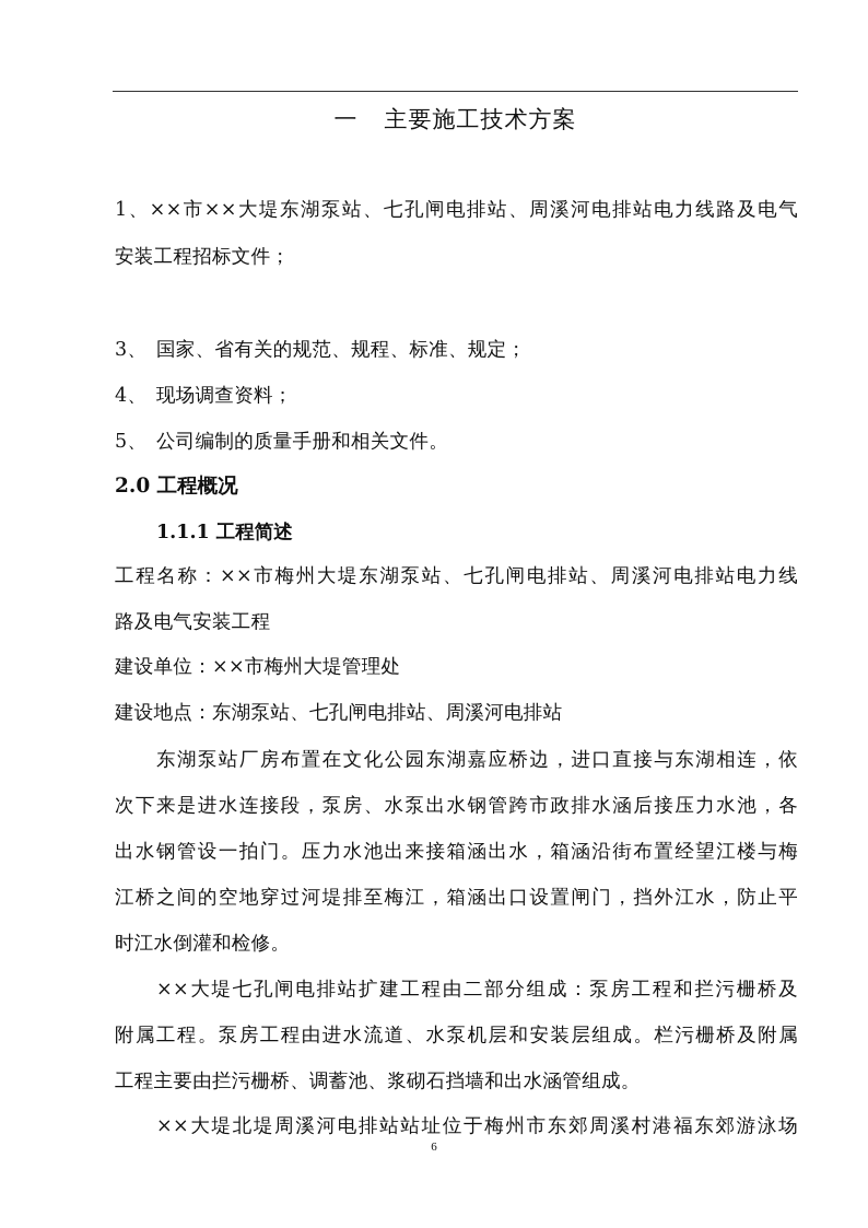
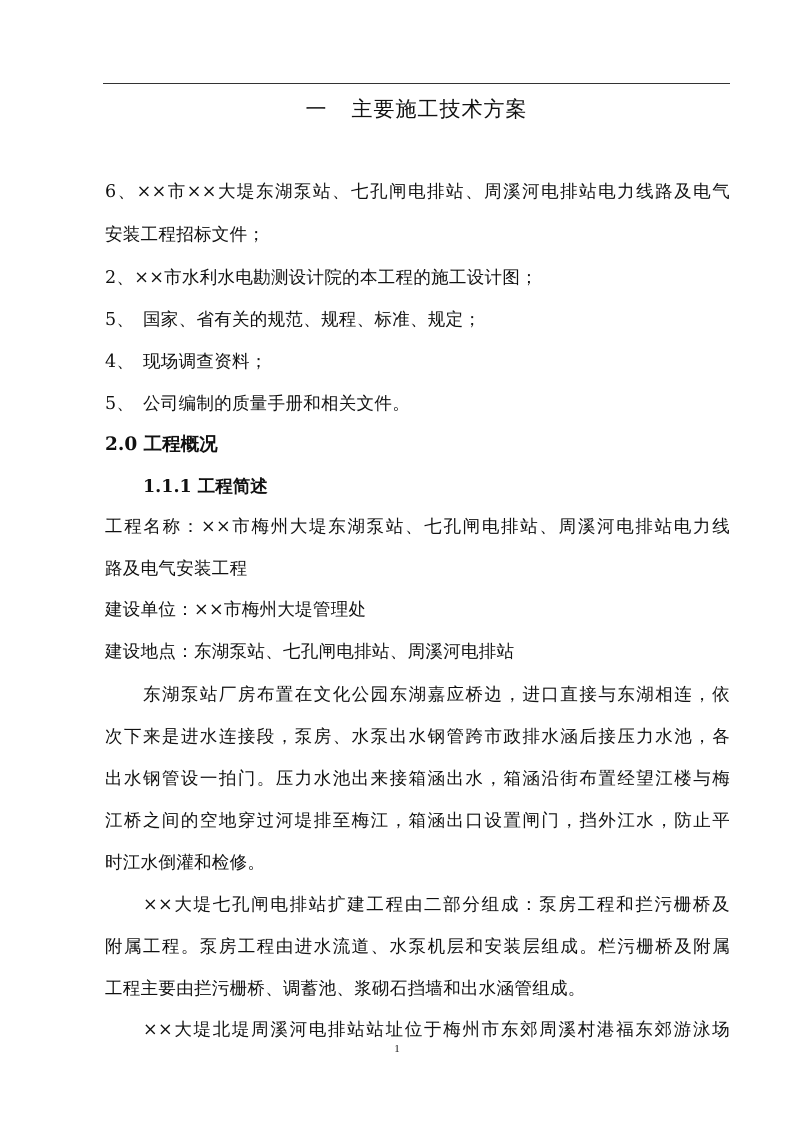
  一 主要施工技术方案
- 1、××市××大堤东湖泵站、七孔闸电排站、周溪河电排站电力线路及电气
+ 6、××市××大堤东湖泵站、七孔闸电排站、周溪河电排站电力线路及电气
  安装工程招标文件；
+ 2、××市水利水电勘测设计院的本工程的施工设计图；
- 3、 国家、省有关的规范、规程、标准、规定；
+ 5、 国家、省有关的规范、规程、标准、规定；
  4、 现场调查资料；
  5、 公司编制的质量手册和相关文件。
  2.0 工程概况
  1.1.1 工程简述
  工程名称：××市梅州大堤东湖泵站、七孔闸电排站、周溪河电排站电力线
  路及电气安装工程
  建设单位：××市梅州大堤管理处
  建设地点：东湖泵站、七孔闸电排站、周溪河电排站
  东湖泵站厂房布置在文化公园东湖嘉应桥边，进口直接与东湖相连，依
  次下来是进水连接段，泵房、水泵出水钢管跨市政排水涵后接压力水池，各
  出水钢管设一拍门。压力水池出来接箱涵出水，箱涵沿街布置经望江楼与梅
  江桥之间的空地穿过河堤排至梅江，箱涵出口设置闸门，挡外江水，防止平
  时江水倒灌和检修。
  ××大堤七孔闸电排站扩建工程由二部分组成：泵房工程和拦污栅桥及
  附属工程。泵房工程由进水流道、水泵机层和安装层组成。栏污栅桥及附属
  工程主要由拦污栅桥、调蓄池、浆砌石挡墙和出水涵管组成。
  ××大堤北堤周溪河电排站站址位于梅州市东郊周溪村港福东郊游泳场
- 6
+ 1
